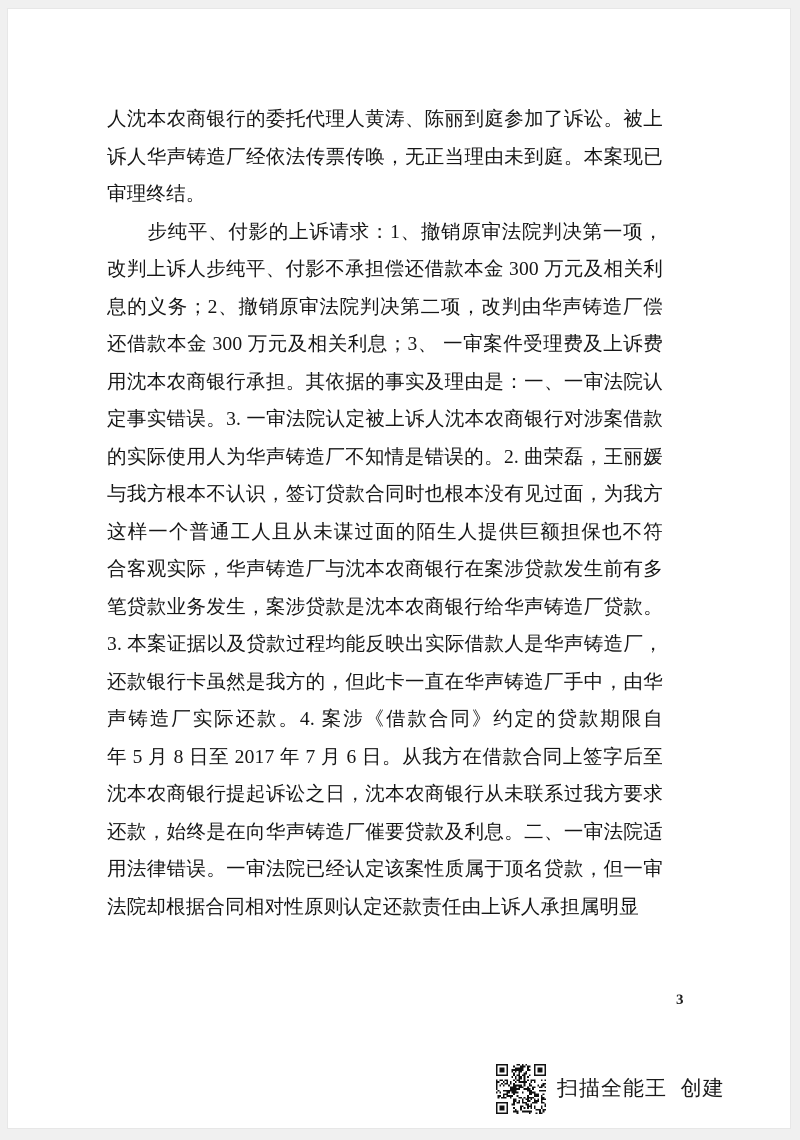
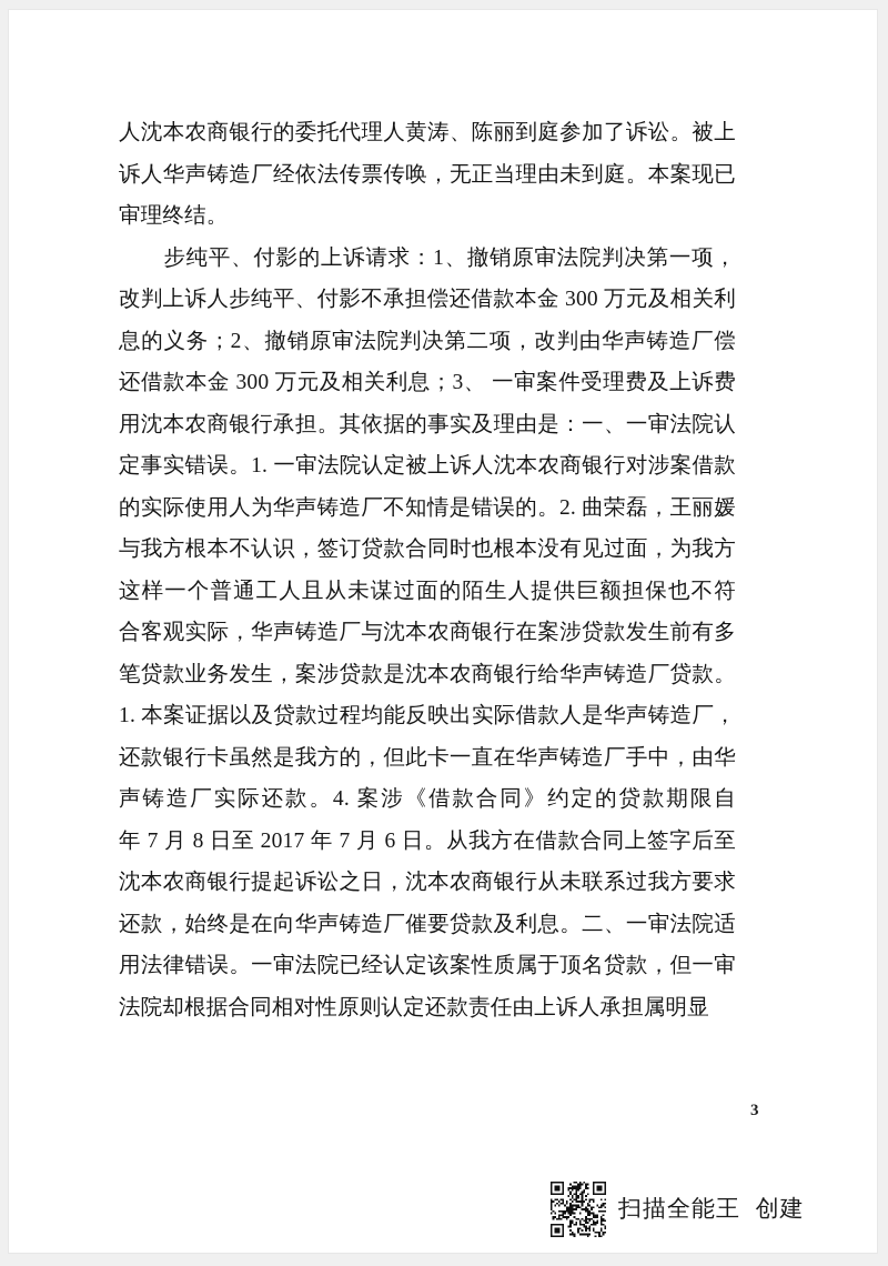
  人沈本农商银行的委托代理人黄涛、陈丽到庭参加了诉讼。被上
  诉人华声铸造厂经依法传票传唤，无正当理由未到庭。本案现已
  审理终结。
  步纯平、付影的上诉请求：1、撤销原审法院判决第一项，
  改判上诉人步纯平、付影不承担偿还借款本金 300 万元及相关利
  息的义务；2、撤销原审法院判决第二项，改判由华声铸造厂偿
  还借款本金 300 万元及相关利息；3、 一审案件受理费及上诉费
  用沈本农商银行承担。其依据的事实及理由是：一、一审法院认
- 定事实错误。3. 一审法院认定被上诉人沈本农商银行对涉案借款
+ 定事实错误。1. 一审法院认定被上诉人沈本农商银行对涉案借款
  的实际使用人为华声铸造厂不知情是错误的。2. 曲荣磊，王丽媛
  与我方根本不认识，签订贷款合同时也根本没有见过面，为我方
  这样一个普通工人且从未谋过面的陌生人提供巨额担保也不符
  合客观实际，华声铸造厂与沈本农商银行在案涉贷款发生前有多
  笔贷款业务发生，案涉贷款是沈本农商银行给华声铸造厂贷款。
- 3. 本案证据以及贷款过程均能反映出实际借款人是华声铸造厂，
+ 1. 本案证据以及贷款过程均能反映出实际借款人是华声铸造厂，
  还款银行卡虽然是我方的，但此卡一直在华声铸造厂手中，由华
  声铸造厂实际还款。4. 案涉《借款合同》约定的贷款期限自
- 年 5 月 8 日至 2017 年 7 月 6 日。从我方在借款合同上签字后至
+ 年 7 月 8 日至 2017 年 7 月 6 日。从我方在借款合同上签字后至
  沈本农商银行提起诉讼之日，沈本农商银行从未联系过我方要求
  还款，始终是在向华声铸造厂催要贷款及利息。二、一审法院适
  用法律错误。一审法院已经认定该案性质属于顶名贷款，但一审
  法院却根据合同相对性原则认定还款责任由上诉人承担属明显
  3
  扫描全能王 创建
